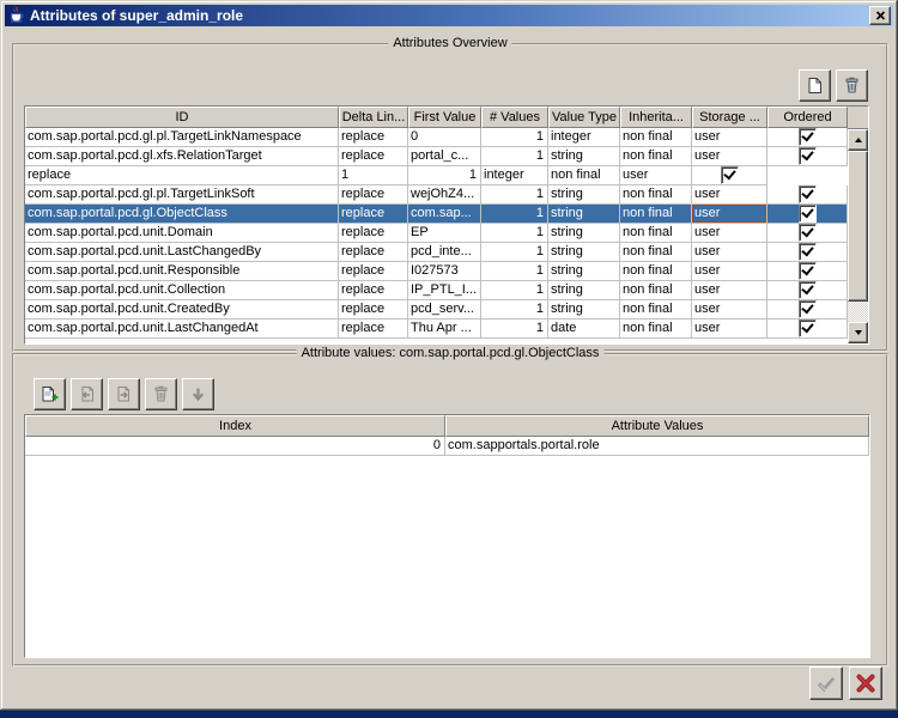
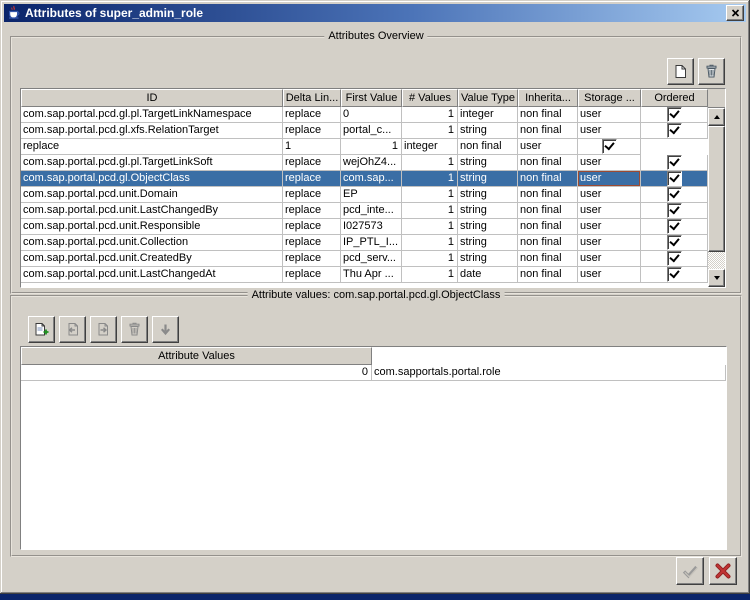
  Attributes of super_admin_role
  Attributes Overview
  ID
  Delta Lin...
  First Value
  # Values
  Value Type
  Inherita...
  Storage ...
  Ordered
  com.sap.portal.pcd.gl.pl.TargetLinkNamespace
  replace
  0
  1
  integer
  non final
  user
  com.sap.portal.pcd.gl.xfs.RelationTarget
  replace
  portal_c...
  1
  string
  non final
  user
  replace
  1
  1
  integer
  non final
  user
  com.sap.portal.pcd.gl.pl.TargetLinkSoft
  replace
  wejOhZ4...
  1
  string
  non final
  user
  com.sap.portal.pcd.gl.ObjectClass
  replace
  com.sap...
  1
  string
  non final
  user
  com.sap.portal.pcd.unit.Domain
  replace
  EP
  1
  string
  non final
  user
  com.sap.portal.pcd.unit.LastChangedBy
  replace
  pcd_inte...
  1
  string
  non final
  user
  com.sap.portal.pcd.unit.Responsible
  replace
  I027573
  1
  string
  non final
  user
  com.sap.portal.pcd.unit.Collection
  replace
  IP_PTL_I...
  1
  string
  non final
  user
  com.sap.portal.pcd.unit.CreatedBy
  replace
  pcd_serv...
  1
  string
  non final
  user
  com.sap.portal.pcd.unit.LastChangedAt
  replace
  Thu Apr ...
  1
  date
  non final
  user
  Attribute values: com.sap.portal.pcd.gl.ObjectClass
- Index
  Attribute Values
  0
  com.sapportals.portal.role
